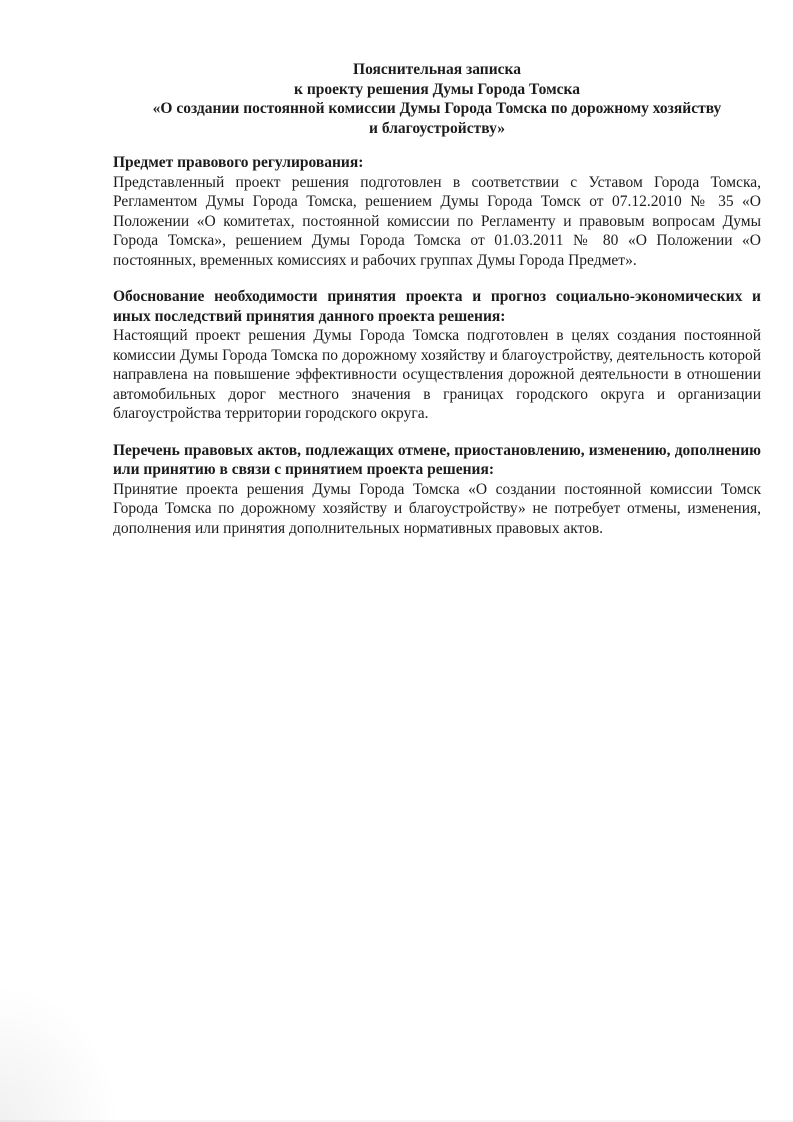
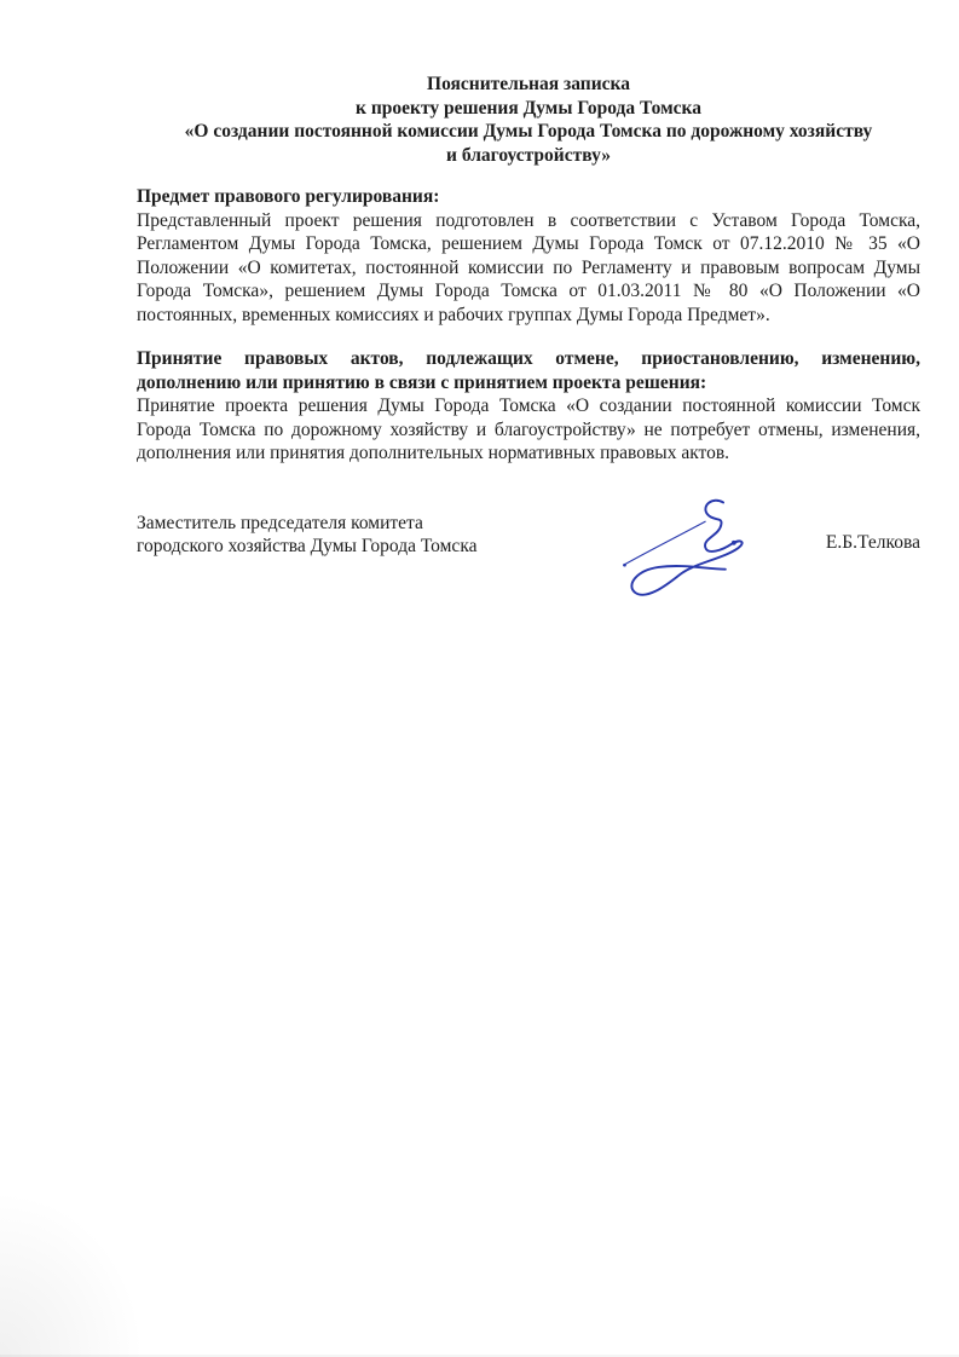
  Пояснительная записка
  к проекту решения Думы Города Томска
  «О создании постоянной комиссии Думы Города Томска по дорожному хозяйству
  и благоустройству»
  Предмет правового регулирования:
  Представленный проект решения подготовлен в соответствии с Уставом Города Томска, Регламентом Думы Города Томска, решением Думы Города Томск от 07.12.2010 № 35 «О Положении «О комитетах, постоянной комиссии по Регламенту и правовым вопросам Думы Города Томска», решением Думы Города Томска от 01.03.2011 № 80 «О Положении «О постоянных, временных комиссиях и рабочих группах Думы Города Предмет».
- Обоснование необходимости принятия проекта и прогноз социально-экономических и иных последствий принятия данного проекта решения:
- Настоящий проект решения Думы Города Томска подготовлен в целях создания постоянной комиссии Думы Города Томска по дорожному хозяйству и благоустройству, деятельность которой направлена на повышение эффективности осуществления дорожной деятельности в отношении автомобильных дорог местного значения в границах городского округа и организации благоустройства территории городского округа.
- Перечень правовых актов, подлежащих отмене, приостановлению, изменению, дополнению или принятию в связи с принятием проекта решения:
+ Принятие правовых актов, подлежащих отмене, приостановлению, изменению, дополнению или принятию в связи с принятием проекта решения:
  Принятие проекта решения Думы Города Томска «О создании постоянной комиссии Томск Города Томска по дорожному хозяйству и благоустройству» не потребует отмены, изменения, дополнения или принятия дополнительных нормативных правовых актов.
+ Заместитель председателя комитета
+ городского хозяйства Думы Города Томска
+ Е.Б.Телкова
